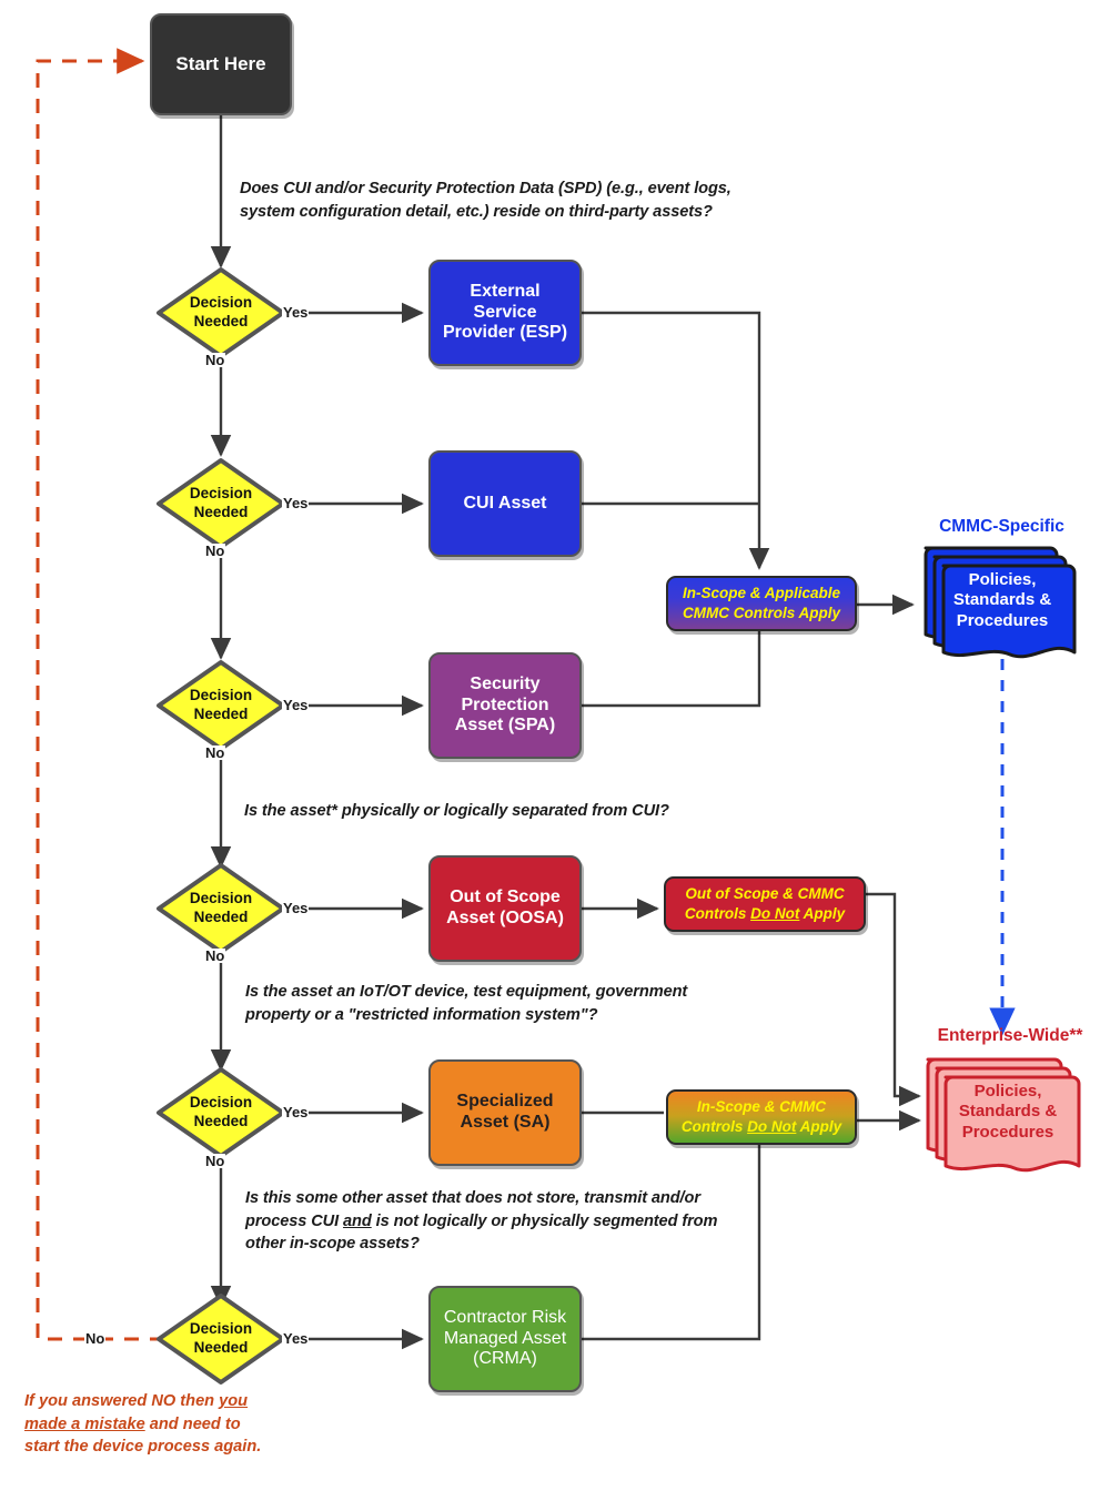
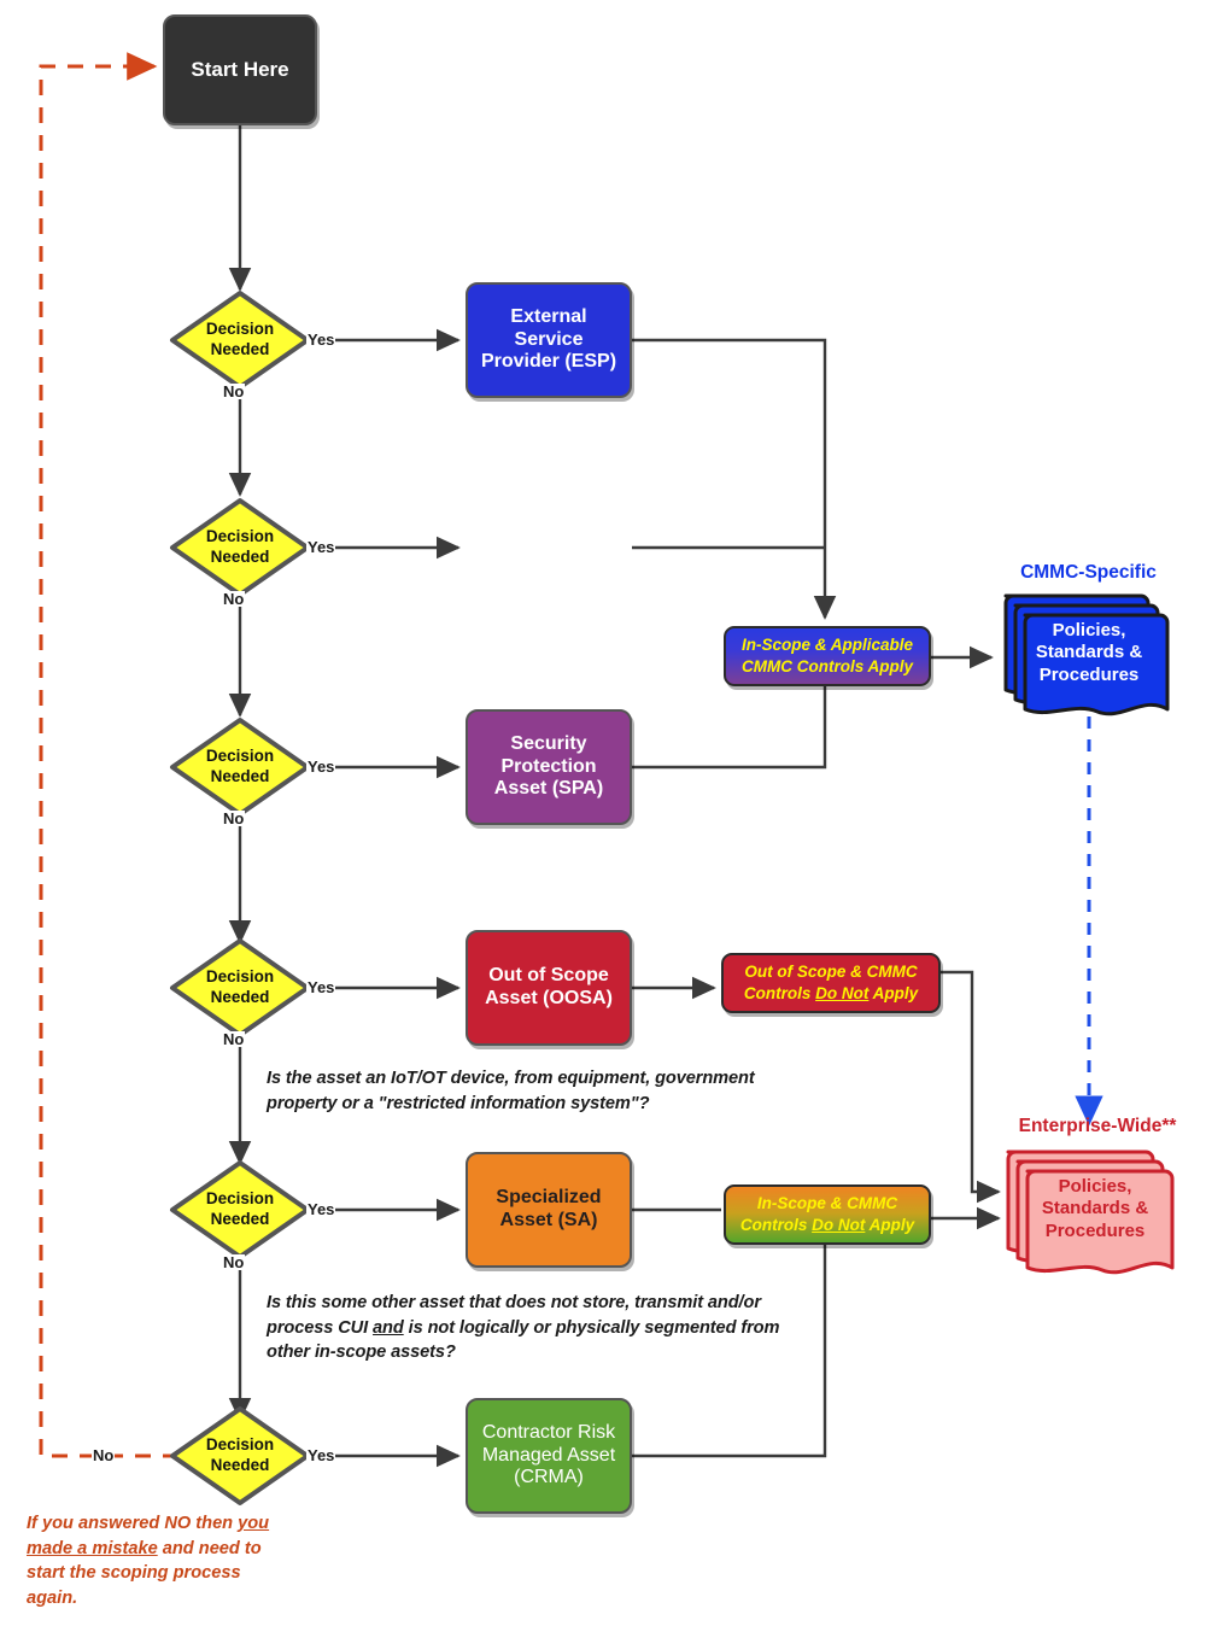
  Start Here
- Does CUI and/or Security Protection Data (SPD) (e.g., event logs, system configuration detail, etc.) reside on third-party assets?
- Is the asset* physically or logically separated from CUI?
- Is the asset an IoT/OT device, test equipment, government property or a "restricted information system"?
+ Is the asset an IoT/OT device, from equipment, government property or a "restricted information system"?
  Is this some other asset that does not store, transmit and/or process CUI and is not logically or physically segmented from other in-scope assets?
  Decision
  Needed
  Decision
  Needed
  Decision
  Needed
  Decision
  Needed
  Decision
  Needed
  Decision
  Needed
  Yes
  No
  Yes
  No
  Yes
  No
  Yes
  No
  Yes
  No
  Yes
  No
  External
  Service
  Provider (ESP)
- CUI Asset
  Security
  Protection
  Asset (SPA)
  Out of Scope
  Asset (OOSA)
  Specialized
  Asset (SA)
  Contractor Risk
  Managed Asset
  (CRMA)
  In-Scope & Applicable
  CMMC Controls Apply
  Out of Scope & CMMC
  Controls Do Not Apply
  In-Scope & CMMC
  Controls Do Not Apply
  CMMC-Specific
  Policies,
  Standards &
  Procedures
  Enterprise-Wide**
  Policies,
  Standards &
  Procedures
- If you answered NO then you made a mistake and need to start the device process again.
+ If you answered NO then you made a mistake and need to start the scoping process again.
